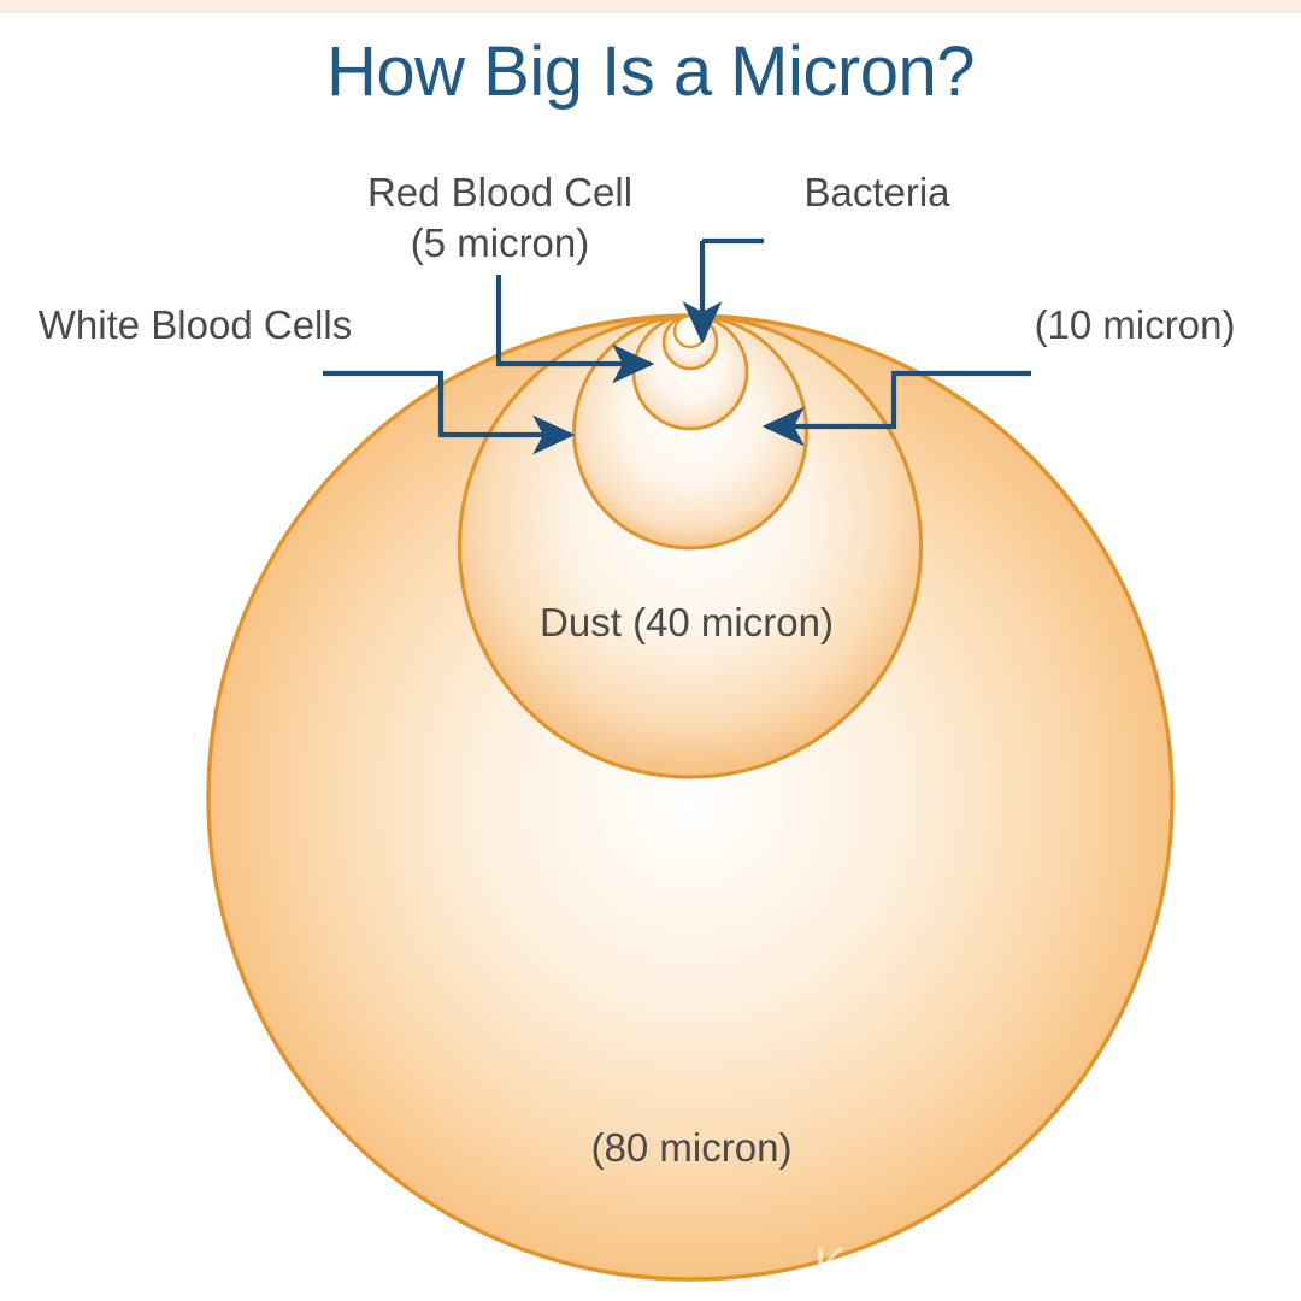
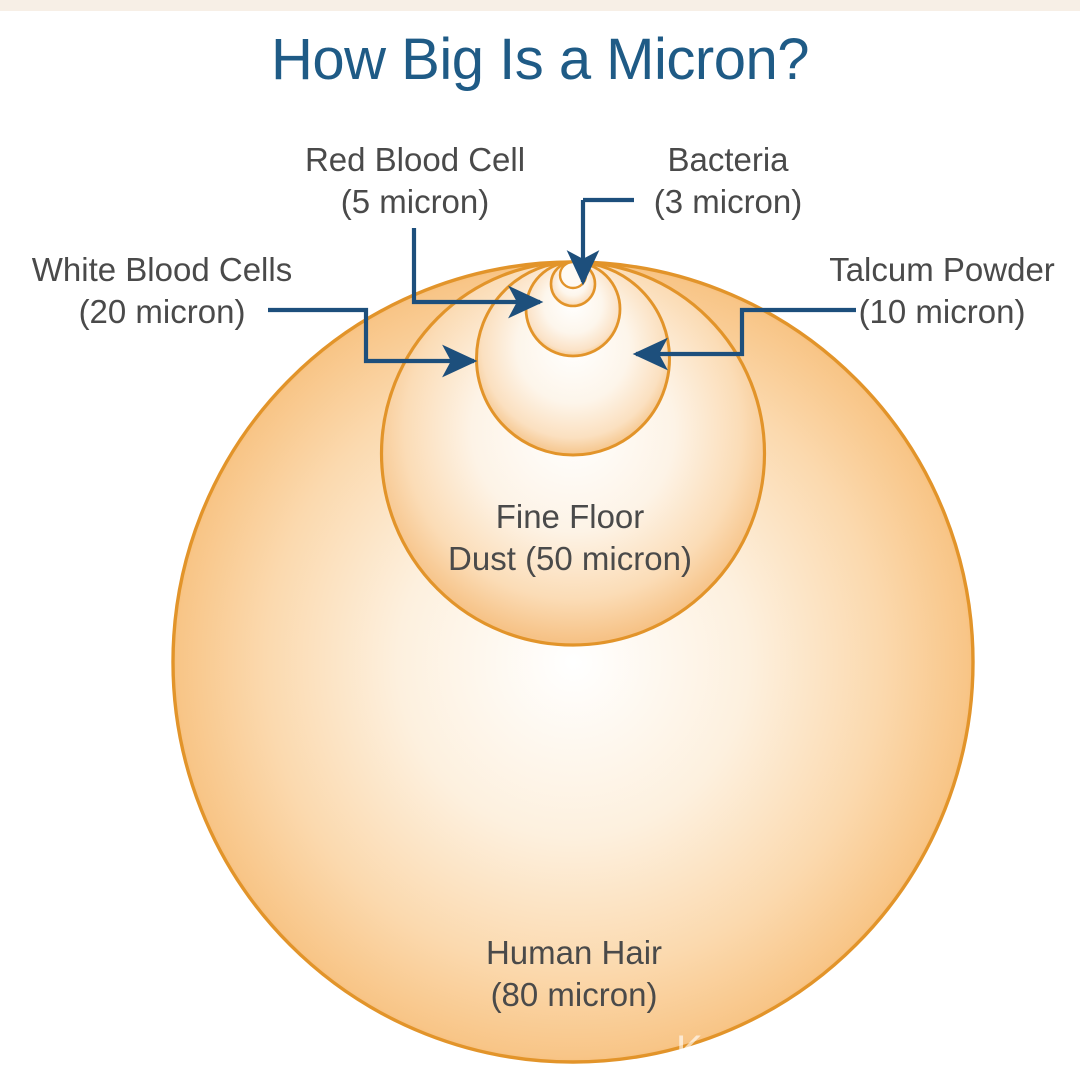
  How Big Is a Micron?
  Red Blood Cell
  (5 micron)
  Bacteria
+ (3 micron)
  White Blood Cells
+ (20 micron)
+ Talcum Powder
  (10 micron)
+ Fine Floor
- Dust (40 micron)
+ Dust (50 micron)
+ Human Hair
  (80 micron)
  K
